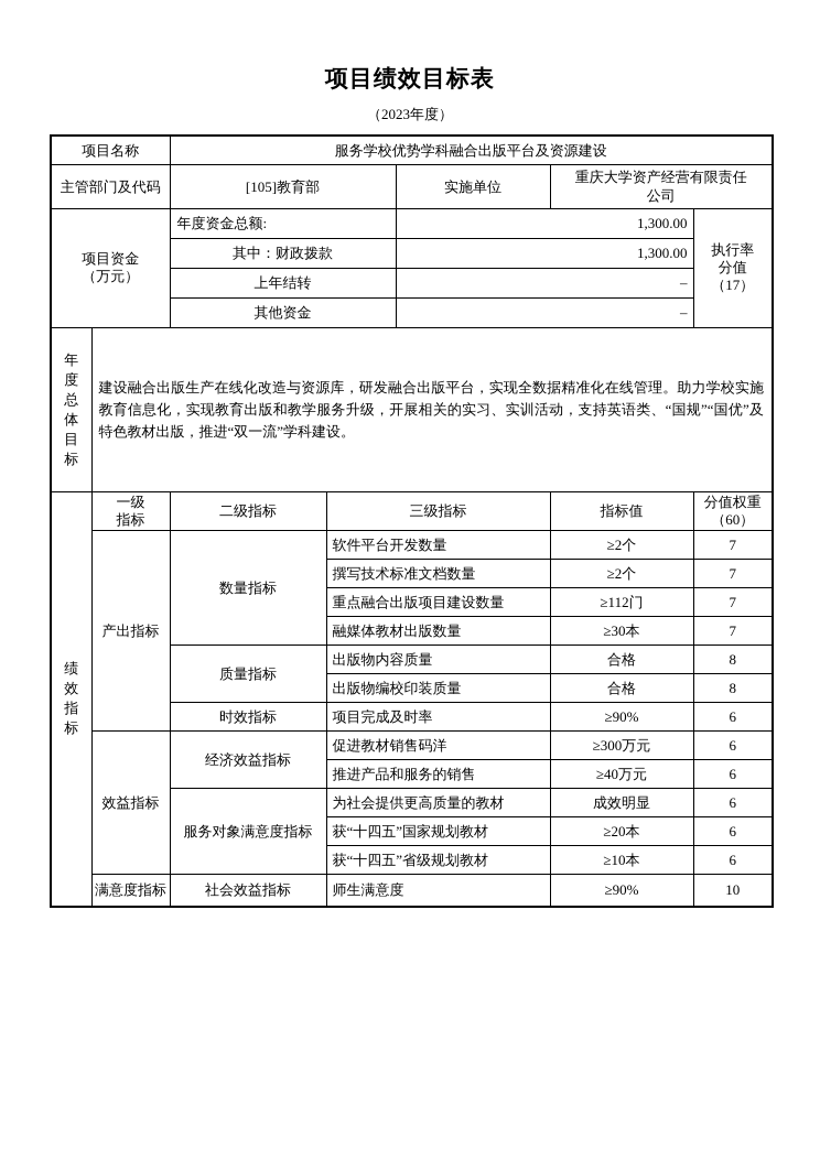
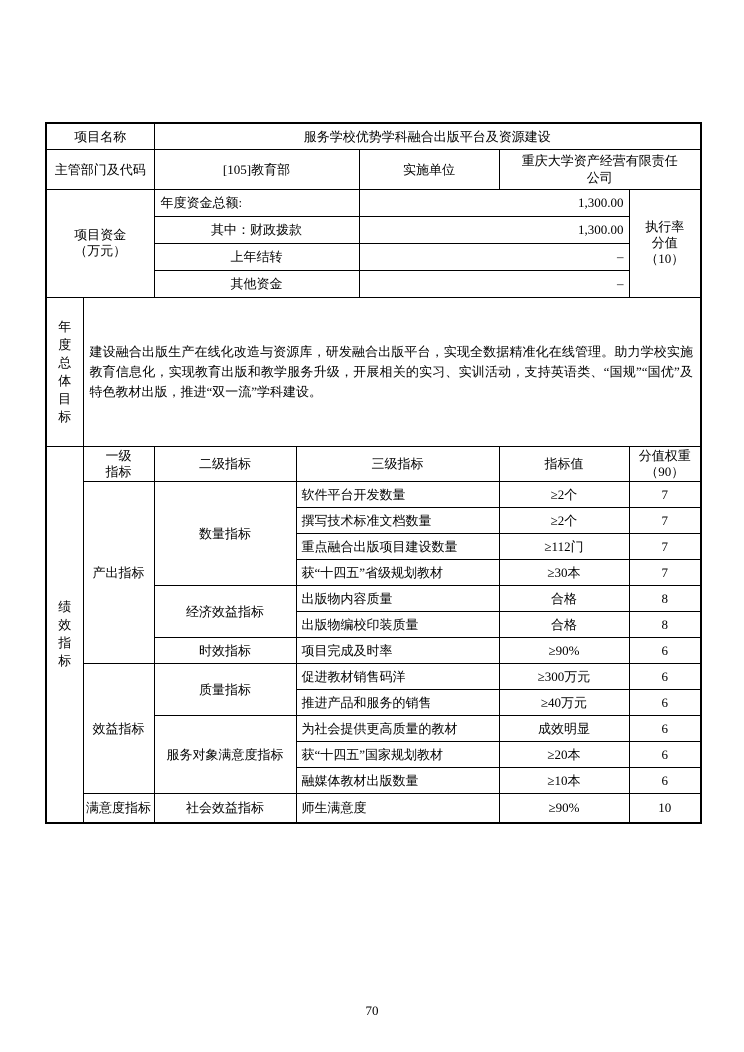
- 项目绩效目标表
- （2023年度）
  项目名称	服务学校优势学科融合出版平台及资源建设
  主管部门及代码	[105]教育部	实施单位	重庆大学资产经营有限责任公司
- 项目资金 （万元）	年度资金总额:	1,300.00	执行率 分值 （17）
+ 项目资金 （万元）	年度资金总额:	1,300.00	执行率 分值 （10）
  其中：财政拨款	1,300.00
  上年结转	–
  其他资金	–
  年度总体目标	建设融合出版生产在线化改造与资源库，研发融合出版平台，实现全数据精准化在线管理。助力学校实施教育信息化，实现教育出版和教学服务升级，开展相关的实习、实训活动，支持英语类、“国规”“国优”及特色教材出版，推进“双一流”学科建设。
- 绩效指标	一级 指标	二级指标	三级指标	指标值	分值权重 （60）
+ 绩效指标	一级 指标	二级指标	三级指标	指标值	分值权重 （90）
  产出指标	数量指标	软件平台开发数量	≥2个	7
  撰写技术标准文档数量	≥2个	7
  重点融合出版项目建设数量	≥112门	7
- 融媒体教材出版数量	≥30本	7
+ 获“十四五”省级规划教材	≥30本	7
- 质量指标	出版物内容质量	合格	8
+ 经济效益指标	出版物内容质量	合格	8
  出版物编校印装质量	合格	8
  时效指标	项目完成及时率	≥90%	6
- 效益指标	经济效益指标	促进教材销售码洋	≥300万元	6
+ 效益指标	质量指标	促进教材销售码洋	≥300万元	6
  推进产品和服务的销售	≥40万元	6
  服务对象满意度指标	为社会提供更高质量的教材	成效明显	6
  获“十四五”国家规划教材	≥20本	6
- 获“十四五”省级规划教材	≥10本	6
+ 融媒体教材出版数量	≥10本	6
  满意度指标	社会效益指标	师生满意度	≥90%	10
+ 70
